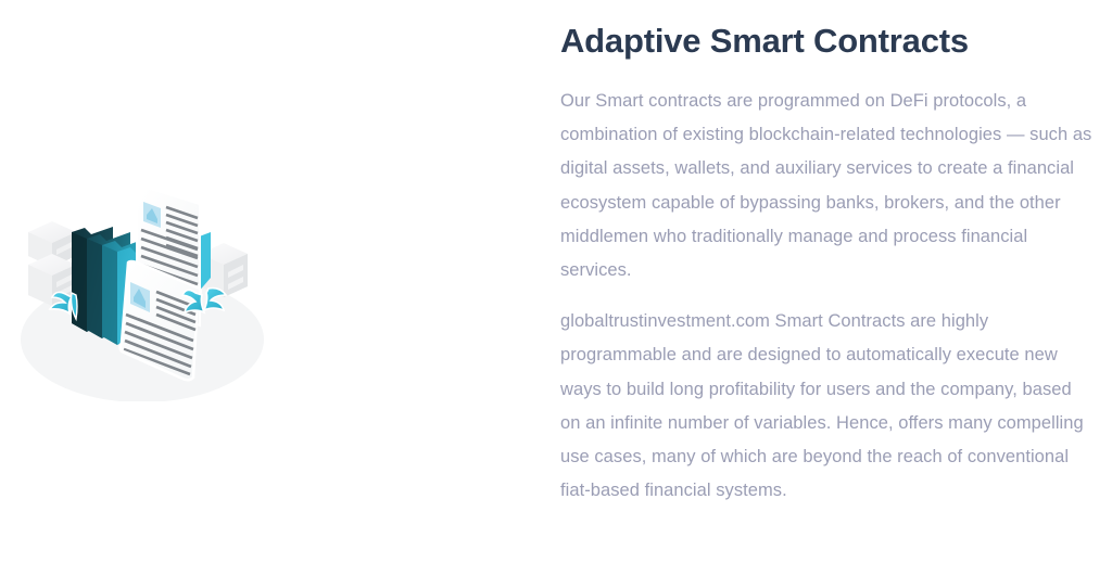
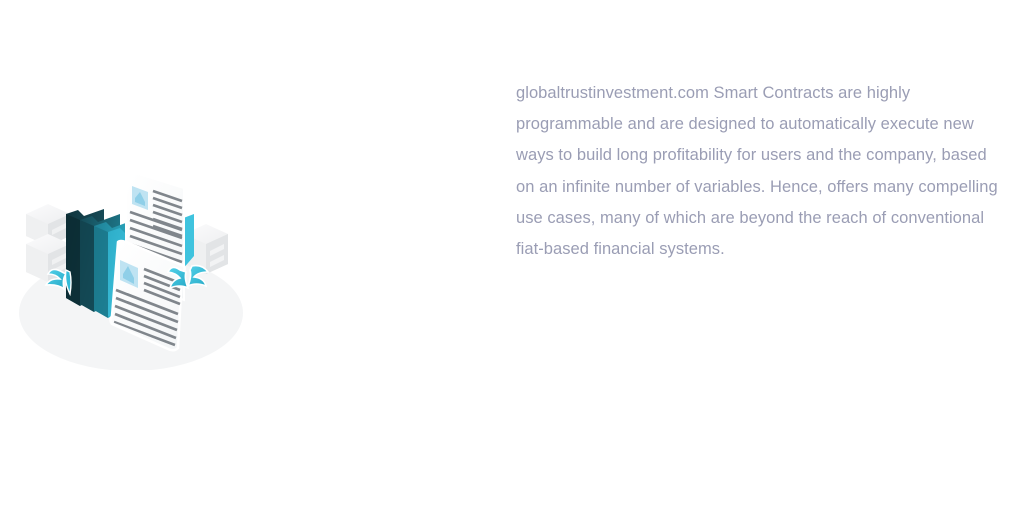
- Adaptive Smart Contracts
- Our Smart contracts are programmed on DeFi protocols, a combination of existing blockchain-related technologies — such as digital assets, wallets, and auxiliary services to create a financial ecosystem capable of bypassing banks, brokers, and the other middlemen who traditionally manage and process financial services.
  globaltrustinvestment.com Smart Contracts are highly programmable and are designed to automatically execute new ways to build long profitability for users and the company, based on an infinite number of variables. Hence, offers many compelling use cases, many of which are beyond the reach of conventional fiat-based financial systems.
